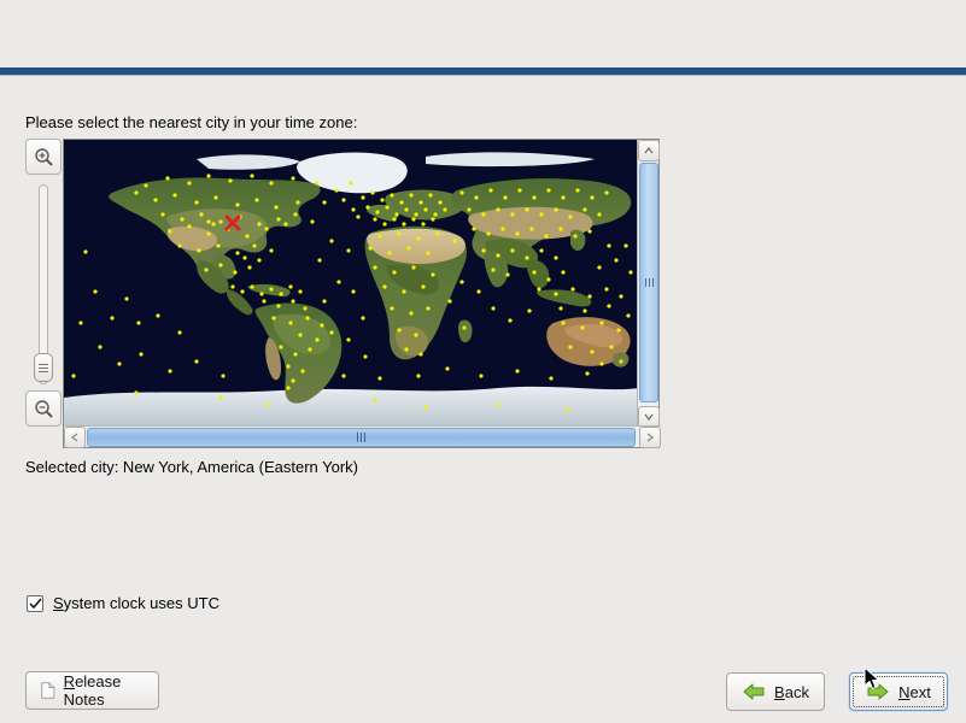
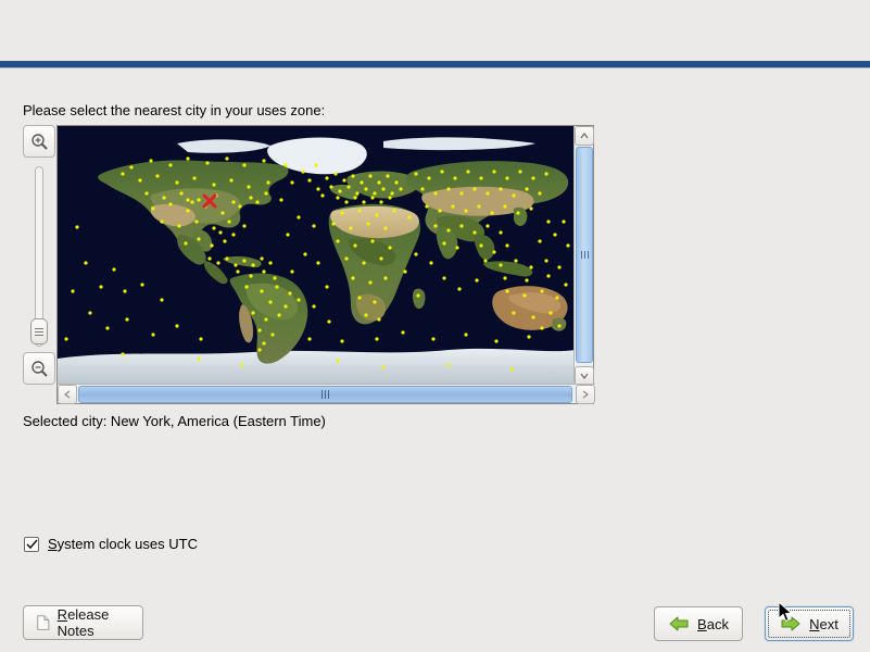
- Please select the nearest city in your time zone:
+ Please select the nearest city in your uses zone:
- Selected city: New York, America (Eastern York)
+ Selected city: New York, America (Eastern Time)
  System clock uses UTC
  Release Notes
  Back
  Next
